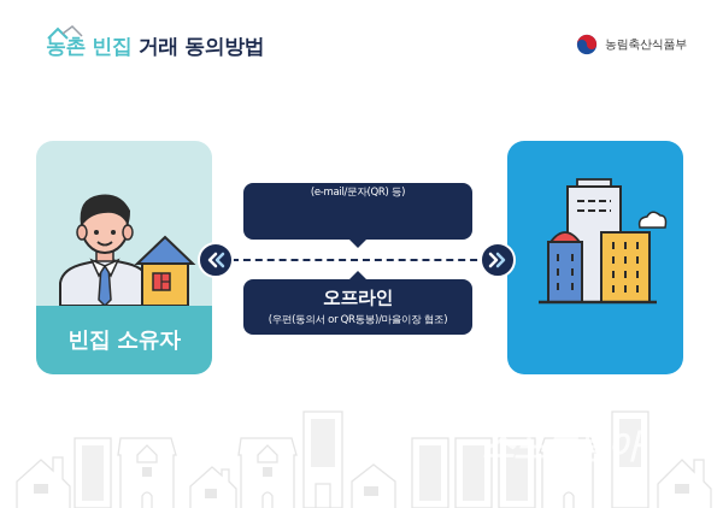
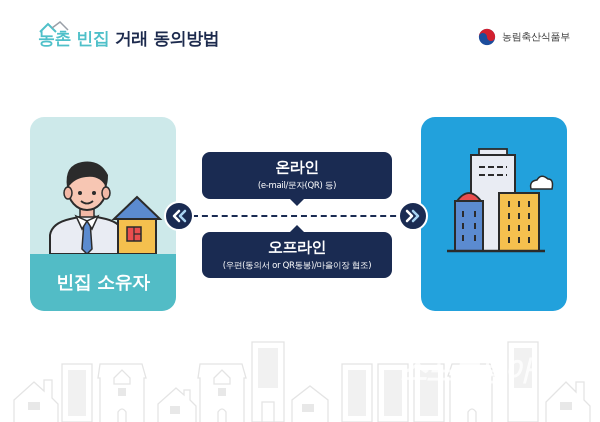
  농촌 빈집 거래 동의방법
  농림축산식품부
  빈집 소유자
+ 온라인
  (e-mail/문자(QR) 등)
  오프라인
  (우편(동의서 or QR동봉)/마을이장 협조)
  스포츠동아
